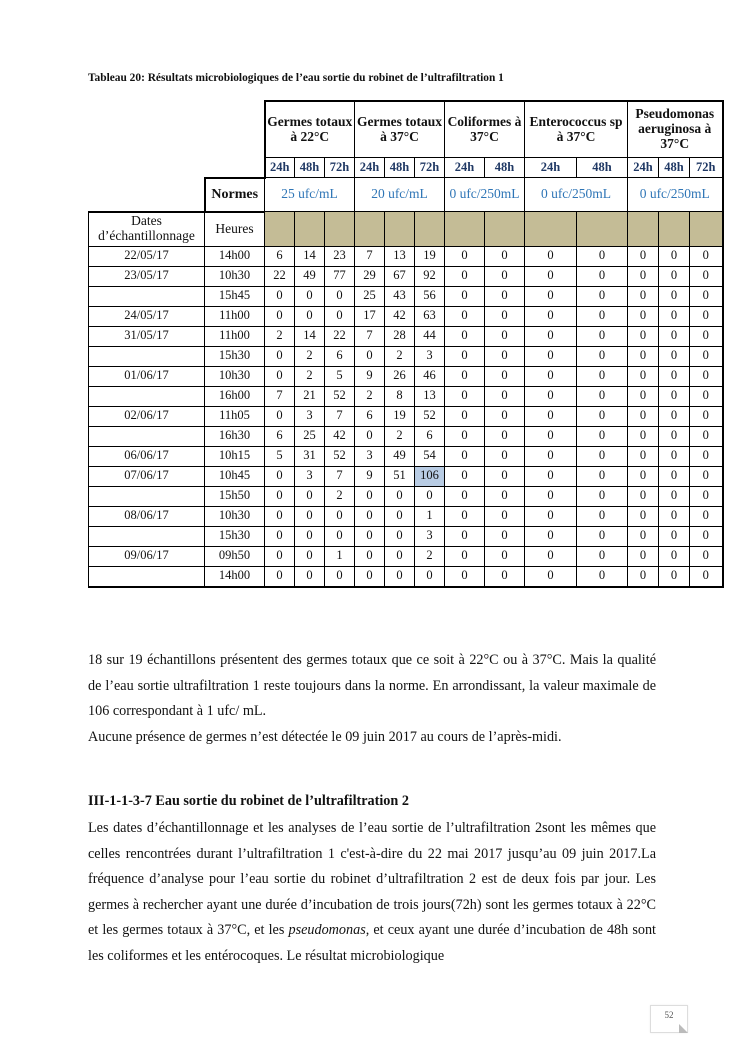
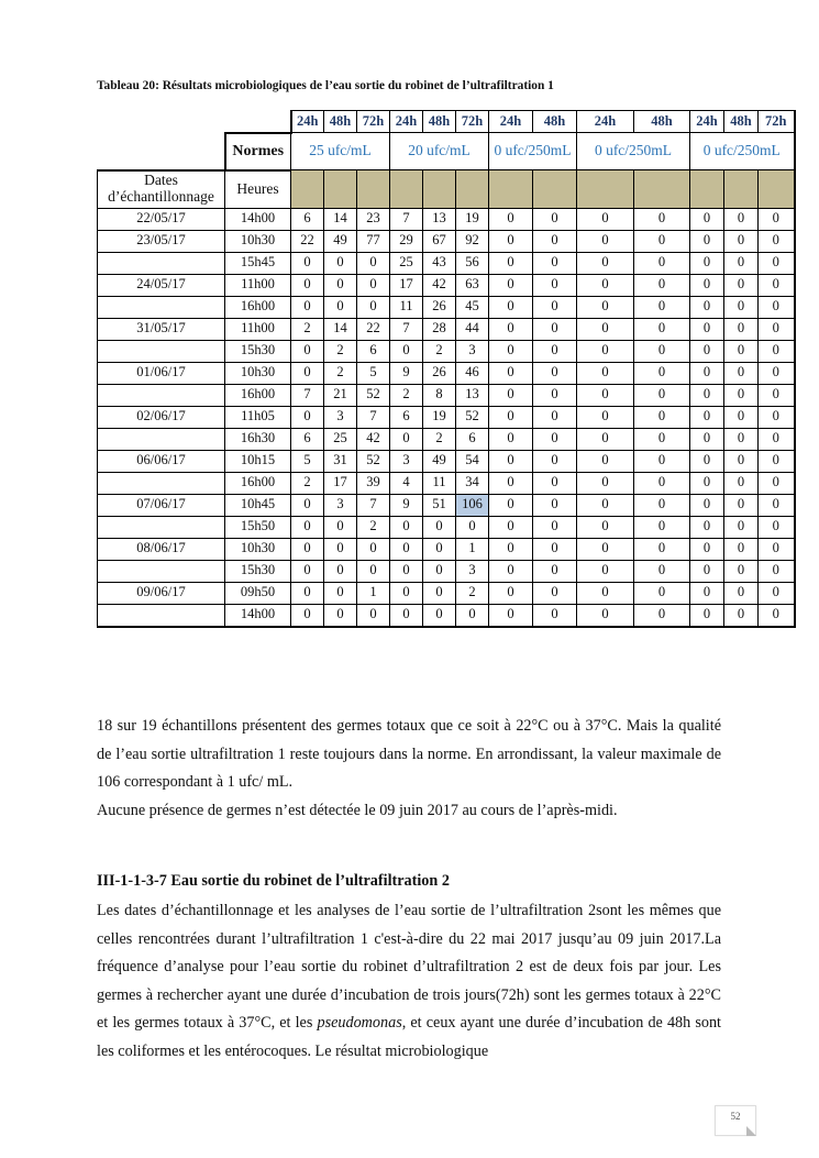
  Tableau 20: Résultats microbiologiques de l’eau sortie du robinet de l’ultrafiltration 1
- 		Germes totaux à 22°C	Germes totaux à 37°C	Coliformes à 37°C	Enterococcus sp à 37°C	Pseudomonas aeruginosa à 37°C
  		24h	48h	72h	24h	48h	72h	24h	48h	24h	48h	24h	48h	72h
  	Normes	25 ufc/mL	20 ufc/mL	0 ufc/250mL	0 ufc/250mL	0 ufc/250mL
  Dates d’échantillonnage	Heures
  22/05/17	14h00	6	14	23	7	13	19	0	0	0	0	0	0	0
  23/05/17	10h30	22	49	77	29	67	92	0	0	0	0	0	0	0
  	15h45	0	0	0	25	43	56	0	0	0	0	0	0	0
  24/05/17	11h00	0	0	0	17	42	63	0	0	0	0	0	0	0
+ 	16h00	0	0	0	11	26	45	0	0	0	0	0	0	0
  31/05/17	11h00	2	14	22	7	28	44	0	0	0	0	0	0	0
  	15h30	0	2	6	0	2	3	0	0	0	0	0	0	0
  01/06/17	10h30	0	2	5	9	26	46	0	0	0	0	0	0	0
  	16h00	7	21	52	2	8	13	0	0	0	0	0	0	0
  02/06/17	11h05	0	3	7	6	19	52	0	0	0	0	0	0	0
  	16h30	6	25	42	0	2	6	0	0	0	0	0	0	0
  06/06/17	10h15	5	31	52	3	49	54	0	0	0	0	0	0	0
+ 	16h00	2	17	39	4	11	34	0	0	0	0	0	0	0
  07/06/17	10h45	0	3	7	9	51	106	0	0	0	0	0	0	0
  	15h50	0	0	2	0	0	0	0	0	0	0	0	0	0
  08/06/17	10h30	0	0	0	0	0	1	0	0	0	0	0	0	0
  	15h30	0	0	0	0	0	3	0	0	0	0	0	0	0
  09/06/17	09h50	0	0	1	0	0	2	0	0	0	0	0	0	0
  	14h00	0	0	0	0	0	0	0	0	0	0	0	0	0
  18 sur 19 échantillons présentent des germes totaux que ce soit à 22°C ou à 37°C. Mais la qualité de l’eau sortie ultrafiltration 1 reste toujours dans la norme. En arrondissant, la valeur maximale de 106 correspondant à 1 ufc/ mL.
  Aucune présence de germes n’est détectée le 09 juin 2017 au cours de l’après-midi.
  III-1-1-3-7 Eau sortie du robinet de l’ultrafiltration 2
  Les dates d’échantillonnage et les analyses de l’eau sortie de l’ultrafiltration 2sont les mêmes que celles rencontrées durant l’ultrafiltration 1 c'est-à-dire du 22 mai 2017 jusqu’au 09 juin 2017.La fréquence d’analyse pour l’eau sortie du robinet d’ultrafiltration 2 est de deux fois par jour. Les germes à rechercher ayant une durée d’incubation de trois jours(72h) sont les germes totaux à 22°C et les germes totaux à 37°C, et les pseudomonas, et ceux ayant une durée d’incubation de 48h sont les coliformes et les entérocoques. Le résultat microbiologique
  52
